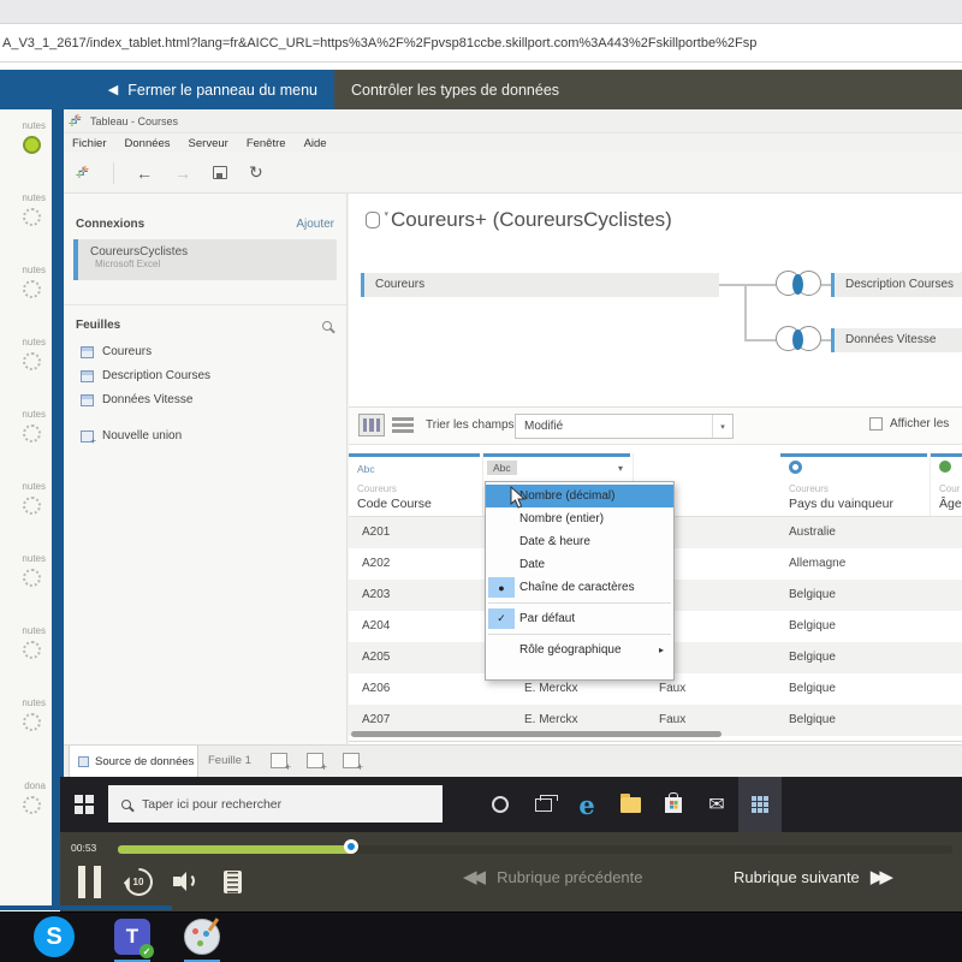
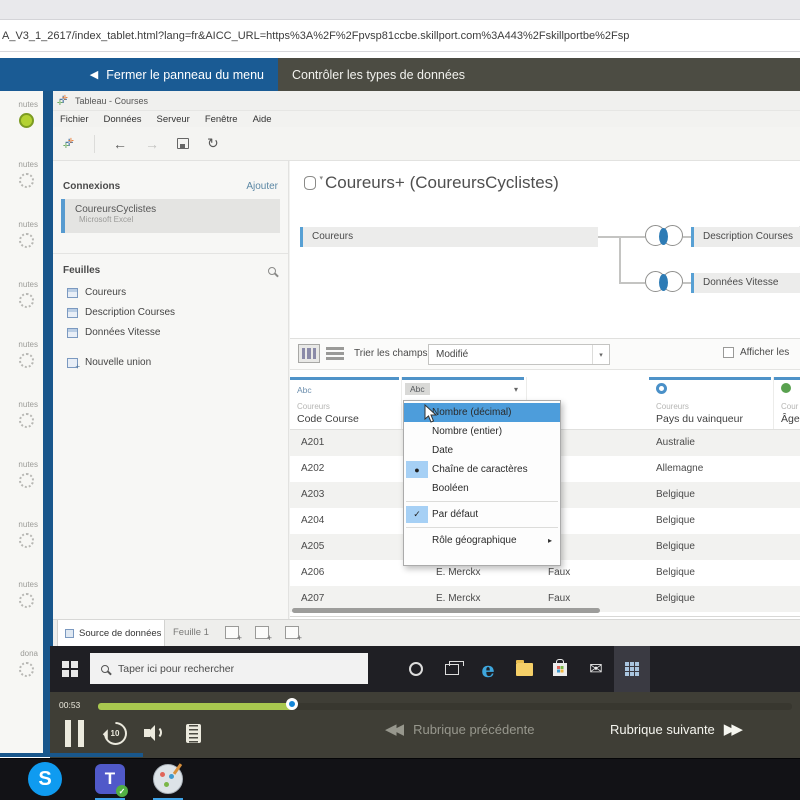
  A_V3_1_2617/index_tablet.html?lang=fr&AICC_URL=https%3A%2F%2Fpvsp81ccbe.skillport.com%3A443%2Fskillportbe%2Fsp
  ◀
  Fermer le panneau du menu
  Contrôler les types de données
  nutes
  nutes
  nutes
  nutes
  nutes
  nutes
  nutes
  nutes
  nutes
  dona
  ✛
  Tableau - Courses
  Fichier
  Données
  Serveur
  Fenêtre
  Aide
  ✛
  ←
  →
  ↻
  Connexions
  Ajouter
  CoureursCyclistes
  Microsoft Excel
  Feuilles
  Coureurs
  Description Courses
  Données Vitesse
  Nouvelle union
  Coureurs+ (CoureursCyclistes)
  Coureurs
  Description Courses
  Données Vitesse
  Trier les champs
  Modifié
  Afficher les
  Abc
  Coureurs
  Code Course
  Abc
  ▾
  Coureurs
  Pays du vainqueur
  Cour
  Âge
  A201
  Australie
  A202
  Allemagne
  A203
  Belgique
  A204
  Belgique
  A205
  Belgique
  A206
  E. Merckx
  Faux
  Belgique
  A207
  E. Merckx
  Faux
  Belgique
  Nombre (décimal)
  Nombre (entier)
- Date & heure
  Date
  ●
  Chaîne de caractères
+ Booléen
  ✓
  Par défaut
  Rôle géographique
  ▸
  Source de données
  Feuille 1
  Taper ici pour rechercher
  e
  ✉
  00:53
  10
  ◀◀
  Rubrique précédente
  Rubrique suivante
  ▶▶
  S
  T
  ✓
